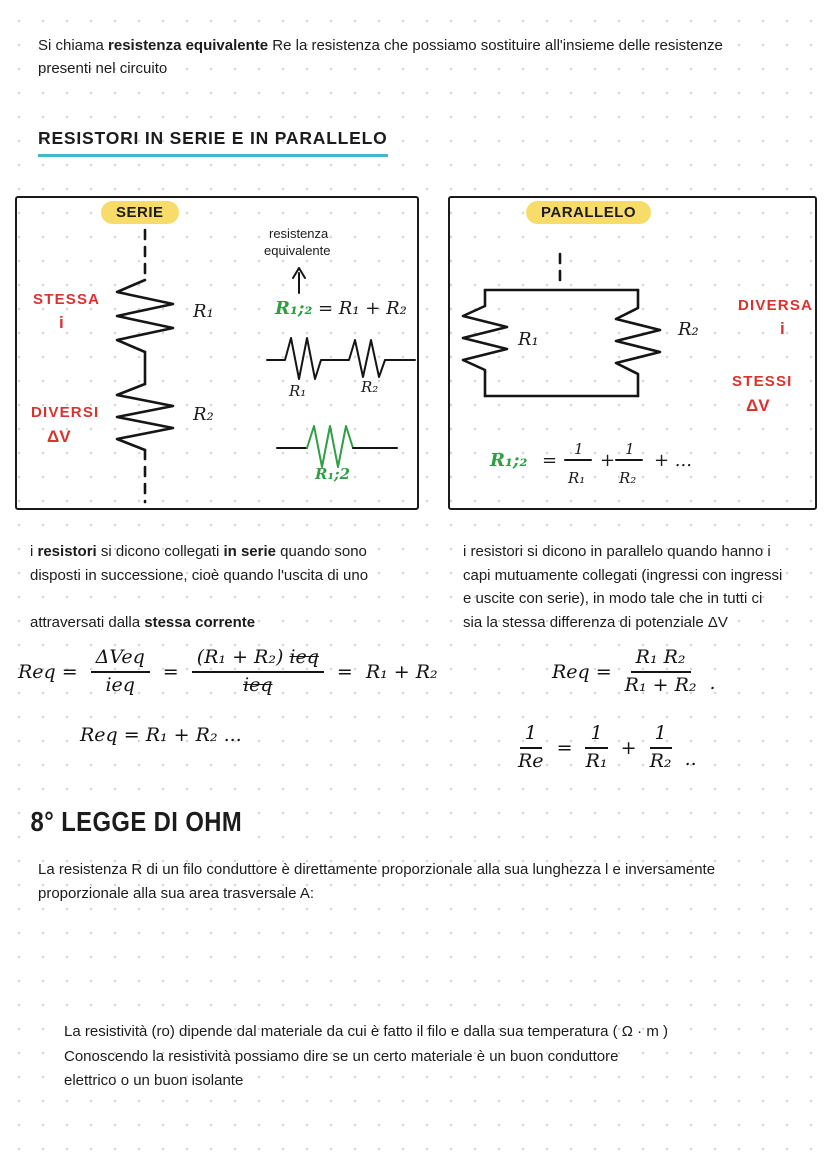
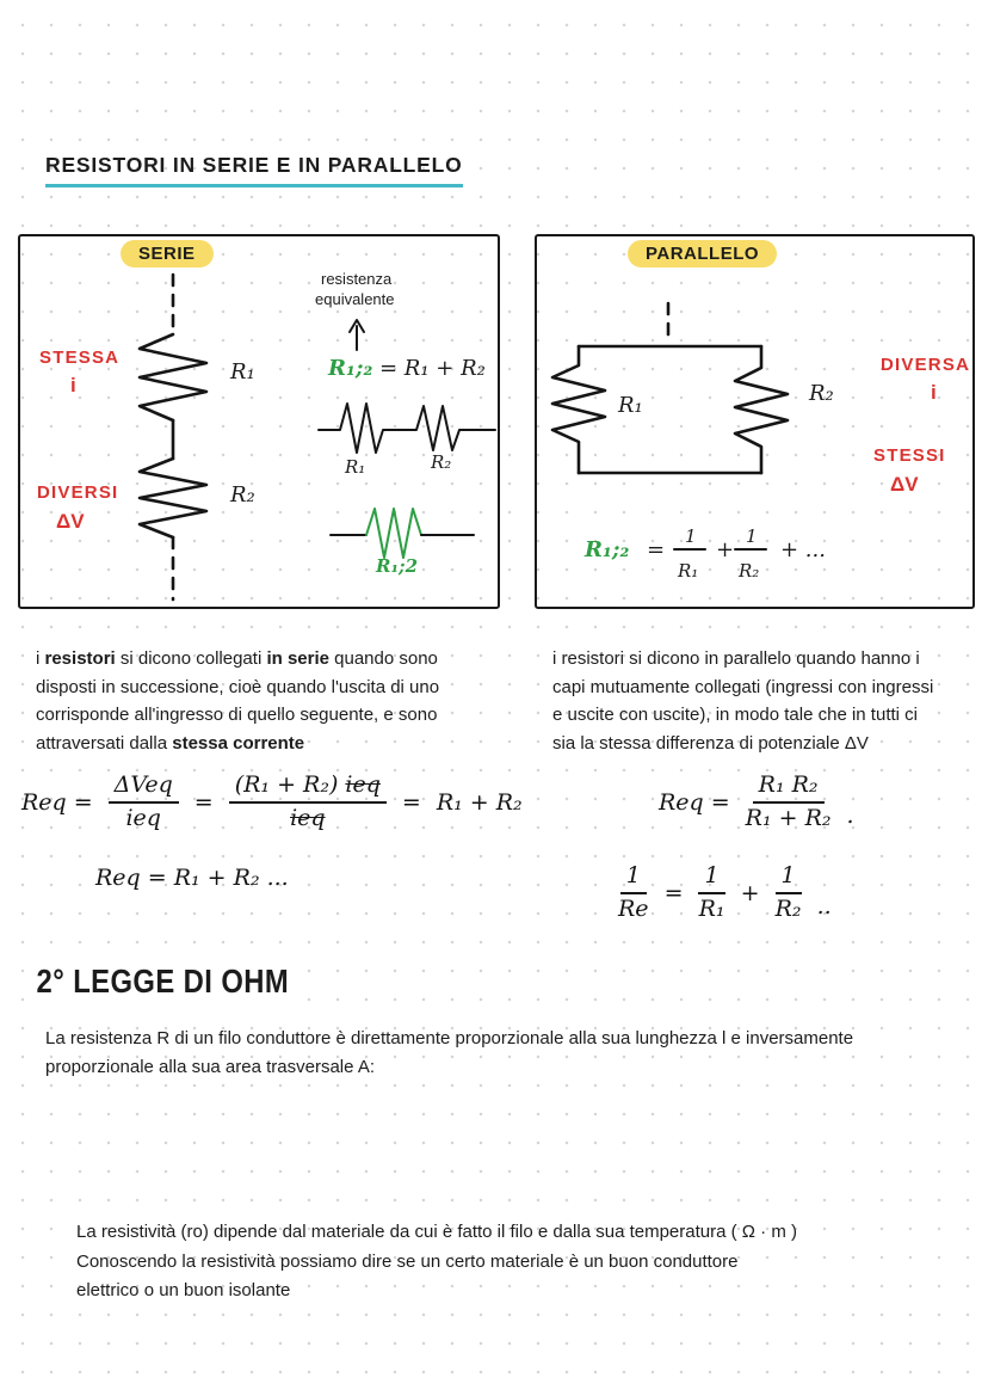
- Si chiama resistenza equivalente Re la resistenza che possiamo sostituire all'insieme delle resistenze
- presenti nel circuito
  RESISTORI IN SERIE E IN PARALLELO
  SERIE
  R₁
  R₂
  STESSA
  i
  DIVERSI
  ΔV
  resistenza
  equivalente
  R₁;₂
  = R₁ + R₂
  R₁
  R₂
  R₁;2
  PARALLELO
  R₁
  R₂
  DIVERSA
  i
  STESSI
  ΔV
  R₁;₂
  =
  1
  R₁
  +
  1
  R₂
  + ...
  i resistori si dicono collegati in serie quando sono
  disposti in successione, cioè quando l'uscita di uno
+ corrisponde all'ingresso di quello seguente, e sono
  attraversati dalla stessa corrente
  i resistori si dicono in parallelo quando hanno i
  capi mutuamente collegati (ingressi con ingressi
- e uscite con serie), in modo tale che in tutti ci
+ e uscite con uscite), in modo tale che in tutti ci
  sia la stessa differenza di potenziale ΔV
  Req =
  ΔVeq
  ieq
  =
  (R₁ + R₂) ieq
  ieq
  =
  R₁ + R₂
  Req = R₁ + R₂ ...
  Req =
  R₁ R₂
  R₁ + R₂
  .
  1
  Re
  =
  1
  R₁
  +
  1
  R₂
  ..
- 8° LEGGE DI OHM
+ 2° LEGGE DI OHM
  La resistenza R di un filo conduttore è direttamente proporzionale alla sua lunghezza l e inversamente
  proporzionale alla sua area trasversale A:
  La resistività (ro) dipende dal materiale da cui è fatto il filo e dalla sua temperatura ( Ω · m )
  Conoscendo la resistività possiamo dire se un certo materiale è un buon conduttore
  elettrico o un buon isolante
